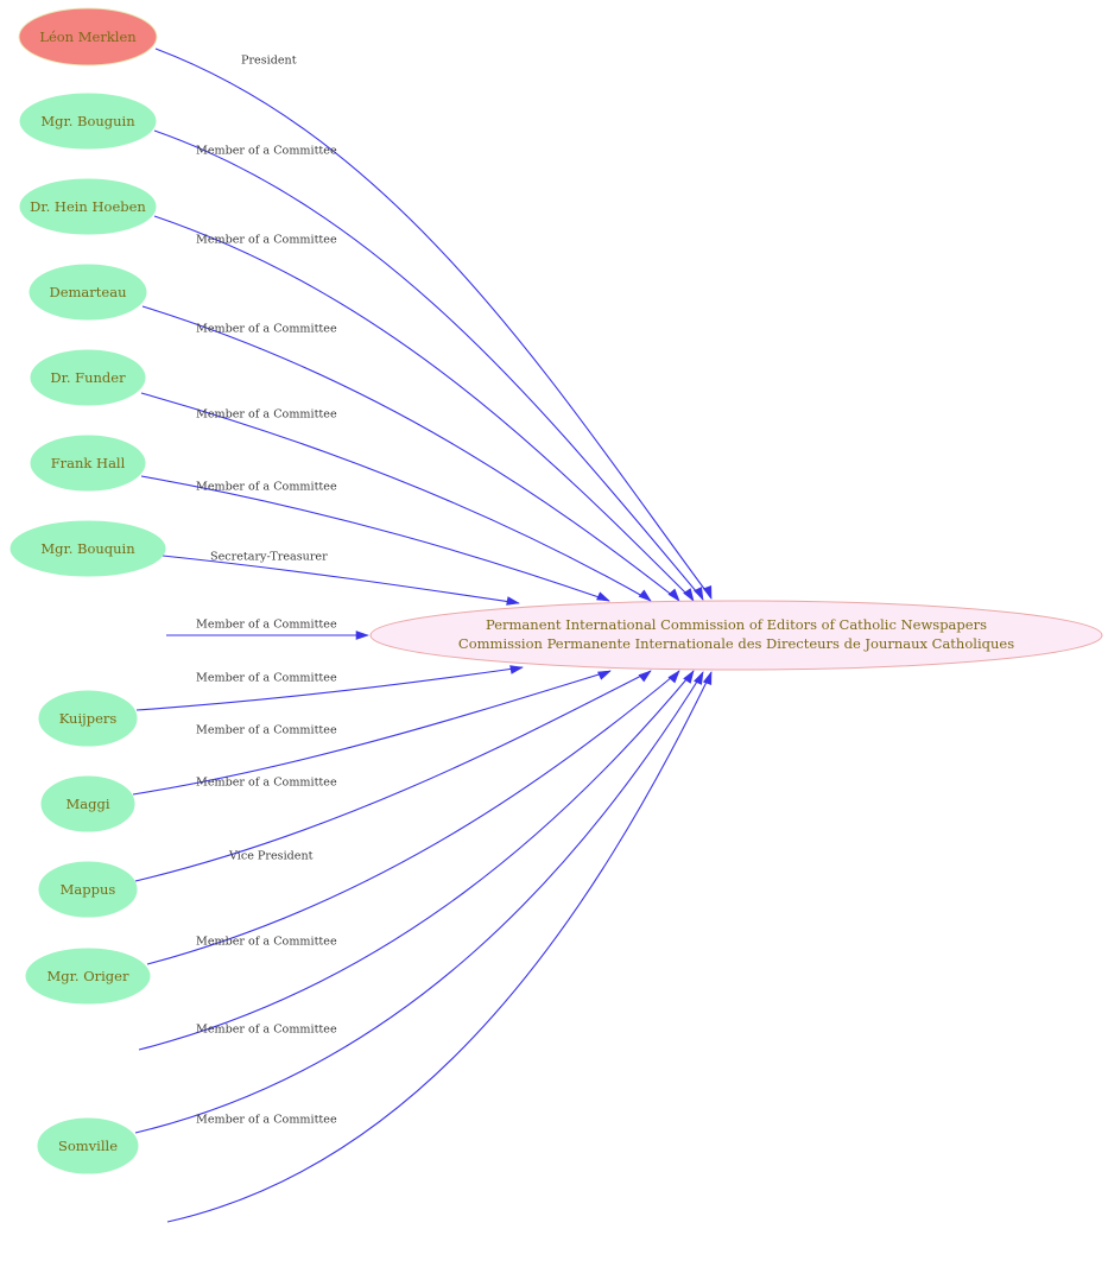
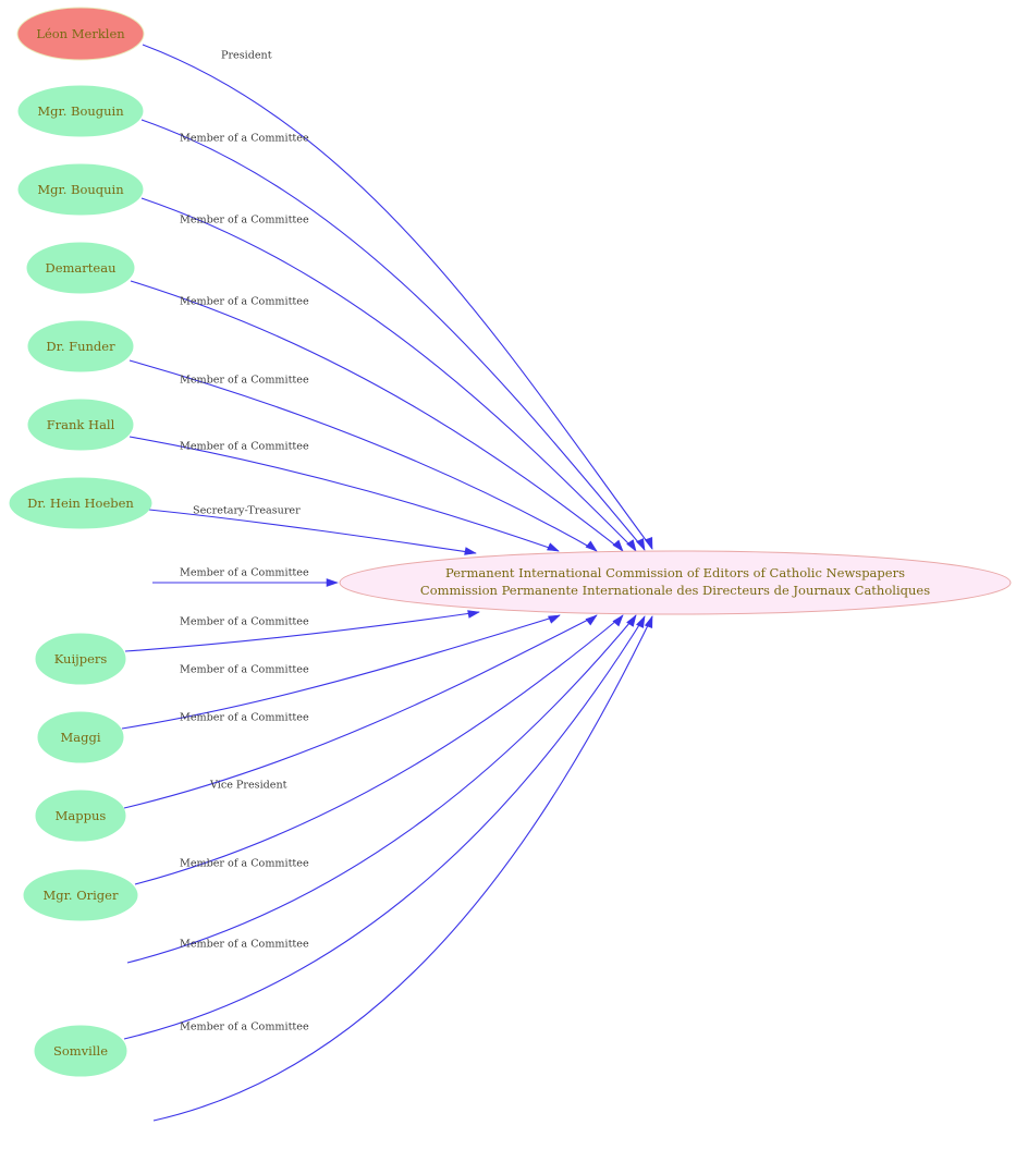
  Léon Merklen
  Mgr. Bouguin
- Dr. Hein Hoeben
+ Mgr. Bouquin
  Demarteau
  Dr. Funder
  Frank Hall
- Mgr. Bouquin
+ Dr. Hein Hoeben
  Kuijpers
  Maggi
  Mappus
  Mgr. Origer
  Somville
  Permanent International Commission of Editors of Catholic Newspapers
  Commission Permanente Internationale des Directeurs de Journaux Catholiques
  President
  Member of a Committee
  Member of a Committee
  Member of a Committee
  Member of a Committee
  Member of a Committee
  Secretary-Treasurer
  Member of a Committee
  Member of a Committee
  Member of a Committee
  Member of a Committee
  Vice President
  Member of a Committee
  Member of a Committee
  Member of a Committee
